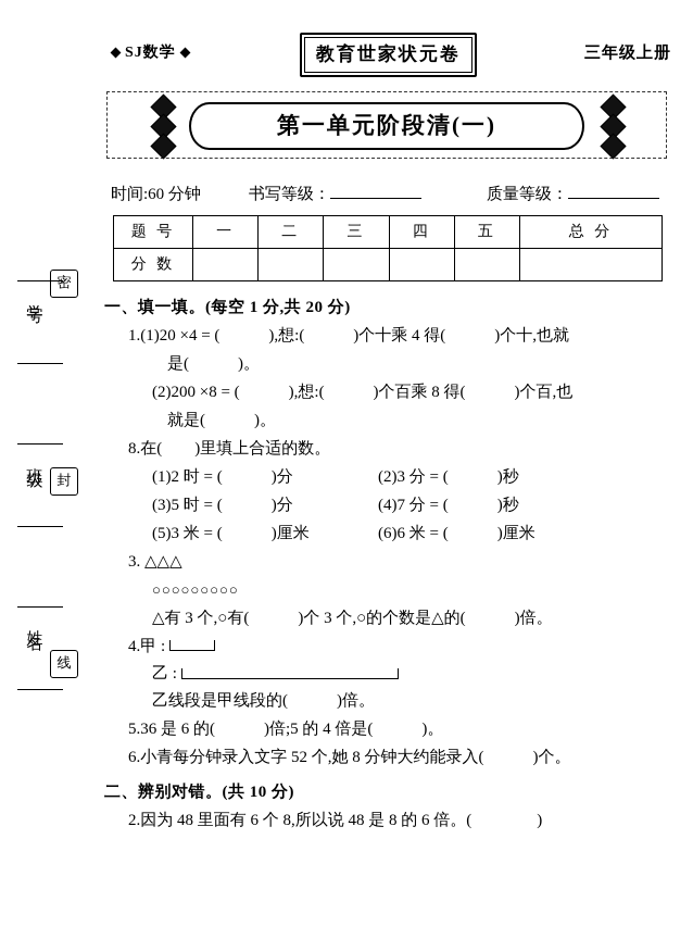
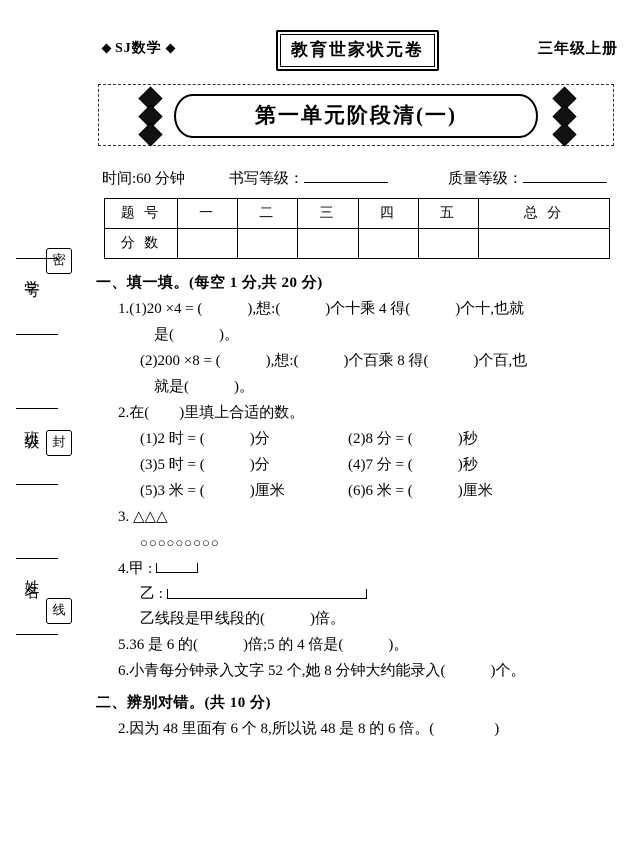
  密
  封
  线
  SJ数学
  教育世家状元卷
  三年级上册
  第一单元阶段清(一)
  时间:60 分钟
  书写等级：
  质量等级：
  题 号	一	二	三	四	五	总 分
  分 数
  一、填一填。(每空 1 分,共 20 分)
  1.(1)20 ×4 = ( ),想:( )个十乘 4 得( )个十,也就
  是( )。
  (2)200 ×8 = ( ),想:( )个百乘 8 得( )个百,也
  就是( )。
- 8.在( )里填上合适的数。
+ 2.在( )里填上合适的数。
  (1)2 时 = ( )分
- (2)3 分 = ( )秒
+ (2)8 分 = ( )秒
  (3)5 时 = ( )分
  (4)7 分 = ( )秒
  (5)3 米 = ( )厘米
  (6)6 米 = ( )厘米
  3. △△△
  ○○○○○○○○○
- △有 3 个,○有( )个 3 个,○的个数是△的( )倍。
  4.甲 :
  乙 :
  乙线段是甲线段的( )倍。
  5.36 是 6 的( )倍;5 的 4 倍是( )。
  6.小青每分钟录入文字 52 个,她 8 分钟大约能录入( )个。
  二、辨别对错。(共 10 分)
  2.因为 48 里面有 6 个 8,所以说 48 是 8 的 6 倍。( )
